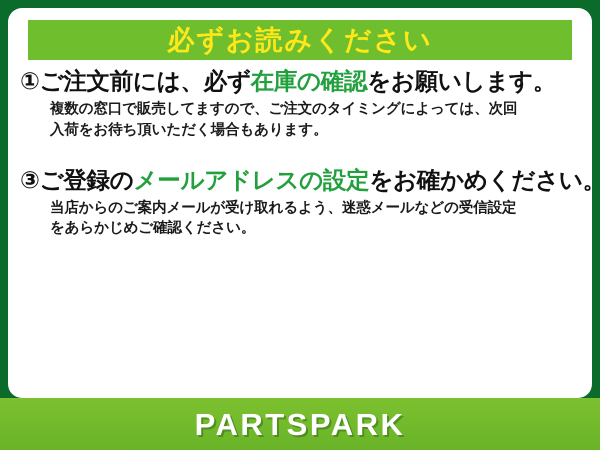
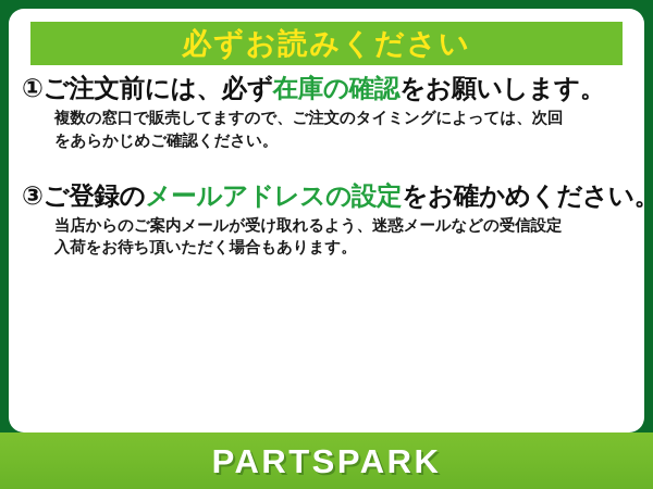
  必ずお読みください
  ①ご注文前には、必ず在庫の確認をお願いします。
  複数の窓口で販売してますので、ご注文のタイミングによっては、次回
- 入荷をお待ち頂いただく場合もあります。
+ をあらかじめご確認ください。
  ③ご登録のメールアドレスの設定をお確かめください。
  当店からのご案内メールが受け取れるよう、迷惑メールなどの受信設定
- をあらかじめご確認ください。
+ 入荷をお待ち頂いただく場合もあります。
  PARTSPARK
